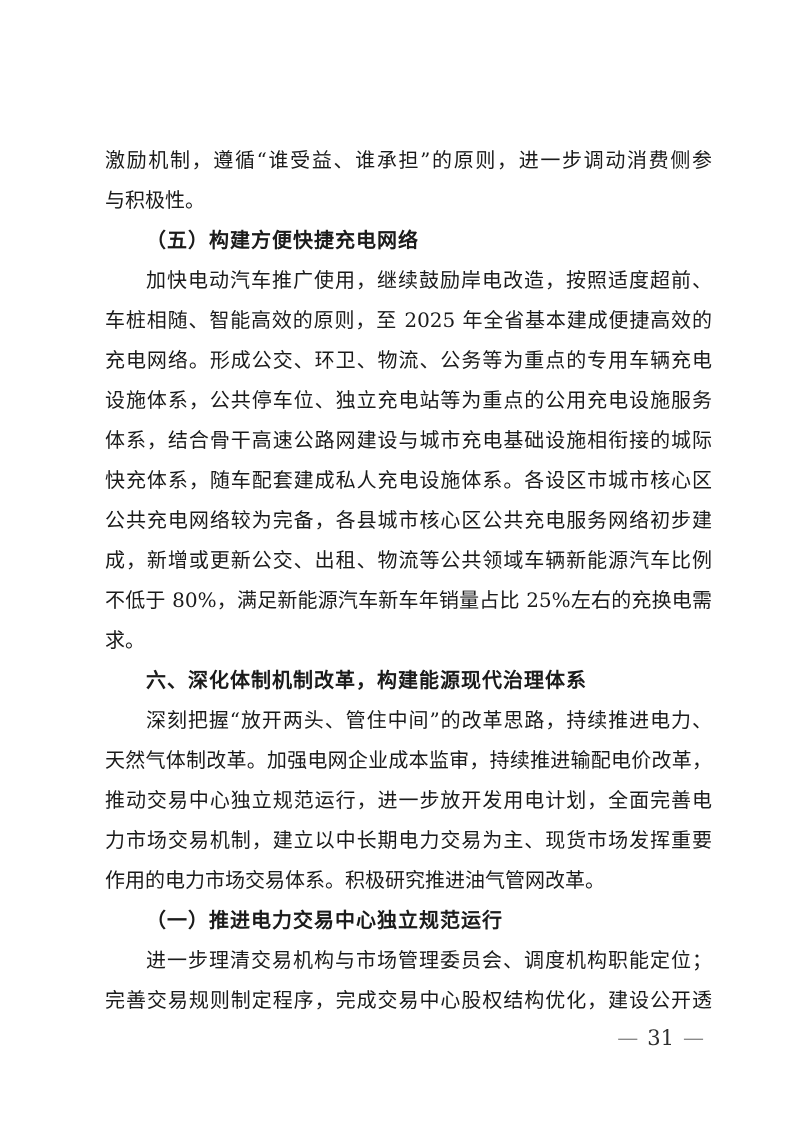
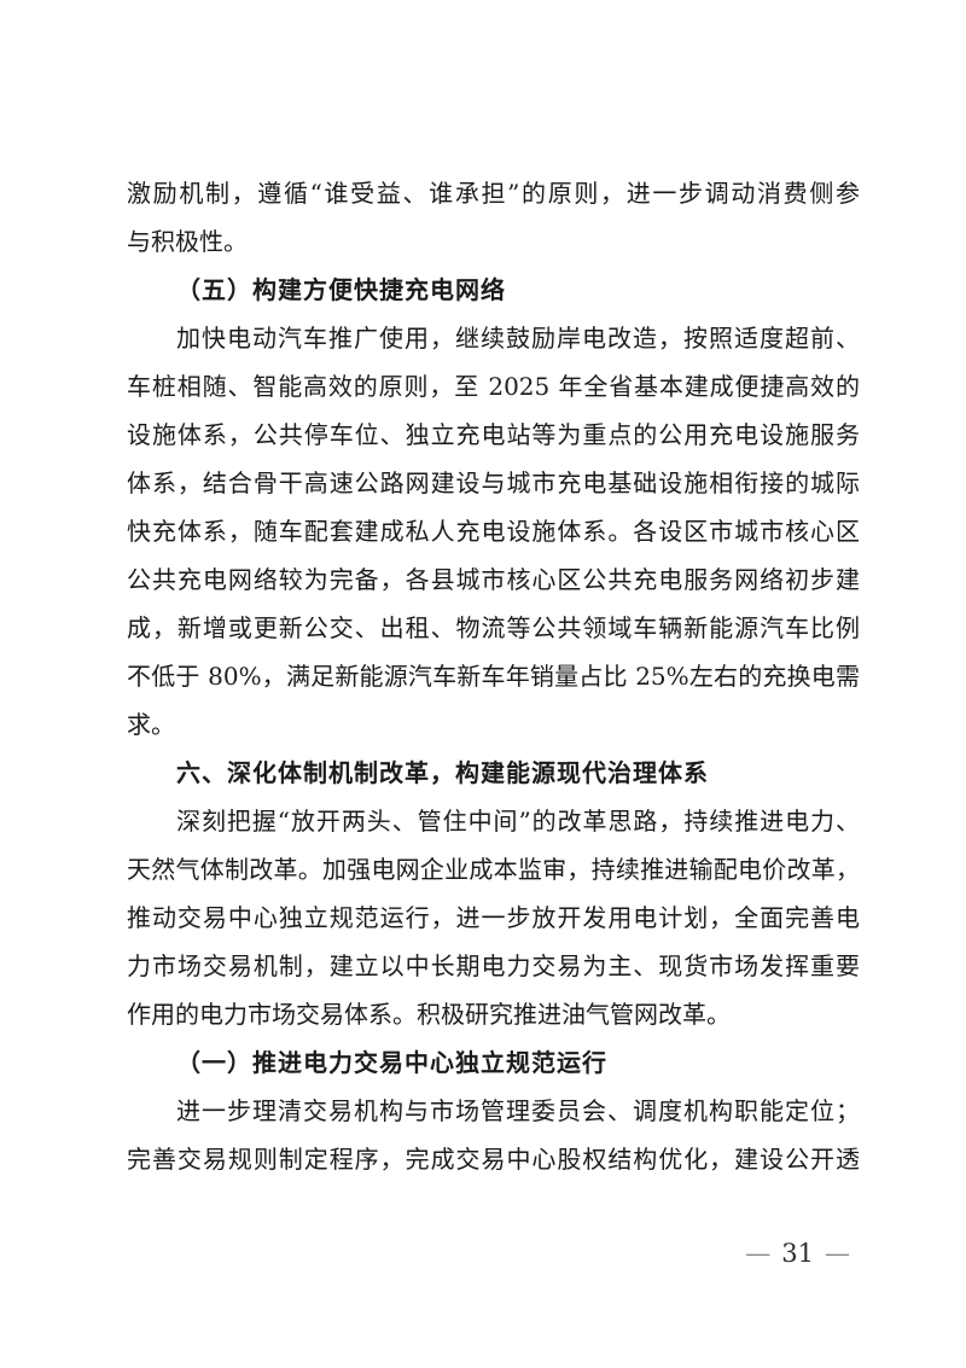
  激励机制，遵循“谁受益、谁承担”的原则，进一步调动消费侧参
  与积极性。
  （五）构建方便快捷充电网络
  加快电动汽车推广使用，继续鼓励岸电改造，按照适度超前、
  车桩相随、智能高效的原则，至 2025 年全省基本建成便捷高效的
- 充电网络。形成公交、环卫、物流、公务等为重点的专用车辆充电
  设施体系，公共停车位、独立充电站等为重点的公用充电设施服务
  体系，结合骨干高速公路网建设与城市充电基础设施相衔接的城际
  快充体系，随车配套建成私人充电设施体系。各设区市城市核心区
  公共充电网络较为完备，各县城市核心区公共充电服务网络初步建
  成，新增或更新公交、出租、物流等公共领域车辆新能源汽车比例
  不低于 80%，满足新能源汽车新车年销量占比 25%左右的充换电需
  求。
  六、深化体制机制改革，构建能源现代治理体系
  深刻把握“放开两头、管住中间”的改革思路，持续推进电力、
  天然气体制改革。加强电网企业成本监审，持续推进输配电价改革，
  推动交易中心独立规范运行，进一步放开发用电计划，全面完善电
  力市场交易机制，建立以中长期电力交易为主、现货市场发挥重要
  作用的电力市场交易体系。积极研究推进油气管网改革。
  （一）推进电力交易中心独立规范运行
  进一步理清交易机构与市场管理委员会、调度机构职能定位；
  完善交易规则制定程序，完成交易中心股权结构优化，建设公开透
  —
  31
  —
